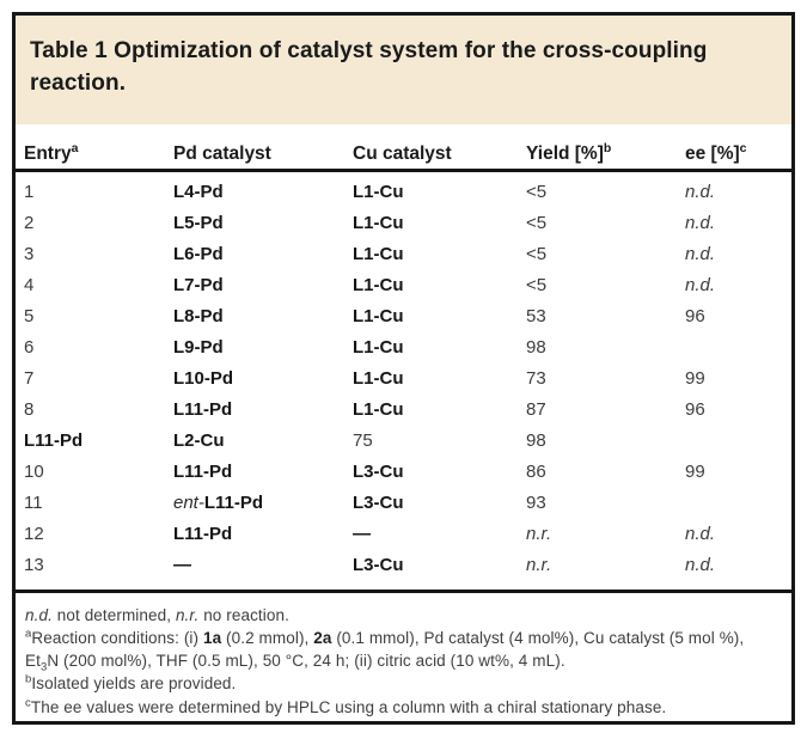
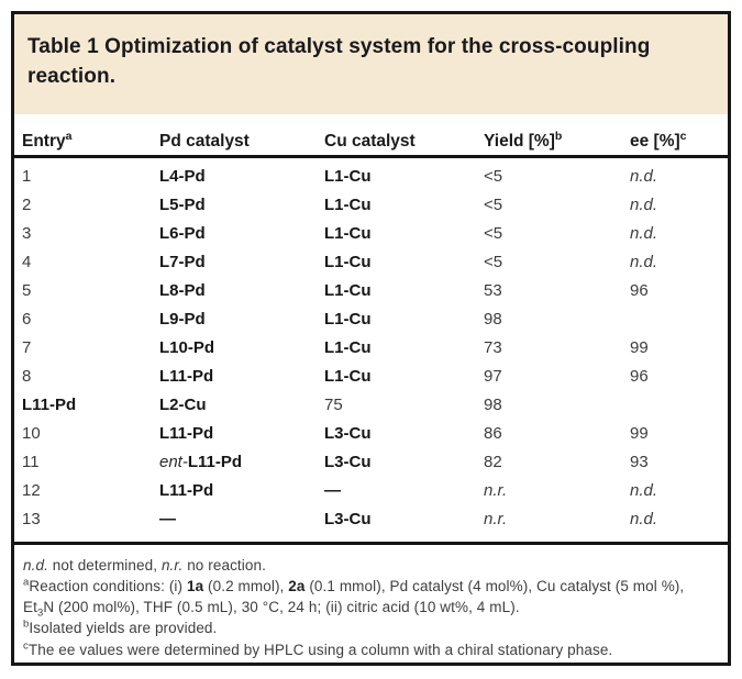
  Table 1 Optimization of catalyst system for the cross-coupling reaction.
  Entrya
  Pd catalyst
  Cu catalyst
  Yield [%]b
  ee [%]c
  1
  L4-Pd
  L1-Cu
  <5
  n.d.
  2
  L5-Pd
  L1-Cu
  <5
  n.d.
  3
  L6-Pd
  L1-Cu
  <5
  n.d.
  4
  L7-Pd
  L1-Cu
  <5
  n.d.
  5
  L8-Pd
  L1-Cu
  53
  96
  6
  L9-Pd
  L1-Cu
  98
  7
  L10-Pd
  L1-Cu
  73
  99
  8
  L11-Pd
  L1-Cu
- 87
+ 97
  96
  L11-Pd
  L2-Cu
  75
  98
  10
  L11-Pd
  L3-Cu
  86
  99
  11
  ent-L11-Pd
  L3-Cu
+ 82
  93
  12
  L11-Pd
  —
  n.r.
  n.d.
  13
  —
  L3-Cu
  n.r.
  n.d.
  n.d. not determined, n.r. no reaction.
- aReaction conditions: (i) 1a (0.2 mmol), 2a (0.1 mmol), Pd catalyst (4 mol%), Cu catalyst (5 mol %), Et3N (200 mol%), THF (0.5 mL), 50 °C, 24 h; (ii) citric acid (10 wt%, 4 mL).
+ aReaction conditions: (i) 1a (0.2 mmol), 2a (0.1 mmol), Pd catalyst (4 mol%), Cu catalyst (5 mol %), Et3N (200 mol%), THF (0.5 mL), 30 °C, 24 h; (ii) citric acid (10 wt%, 4 mL).
  bIsolated yields are provided.
  cThe ee values were determined by HPLC using a column with a chiral stationary phase.
